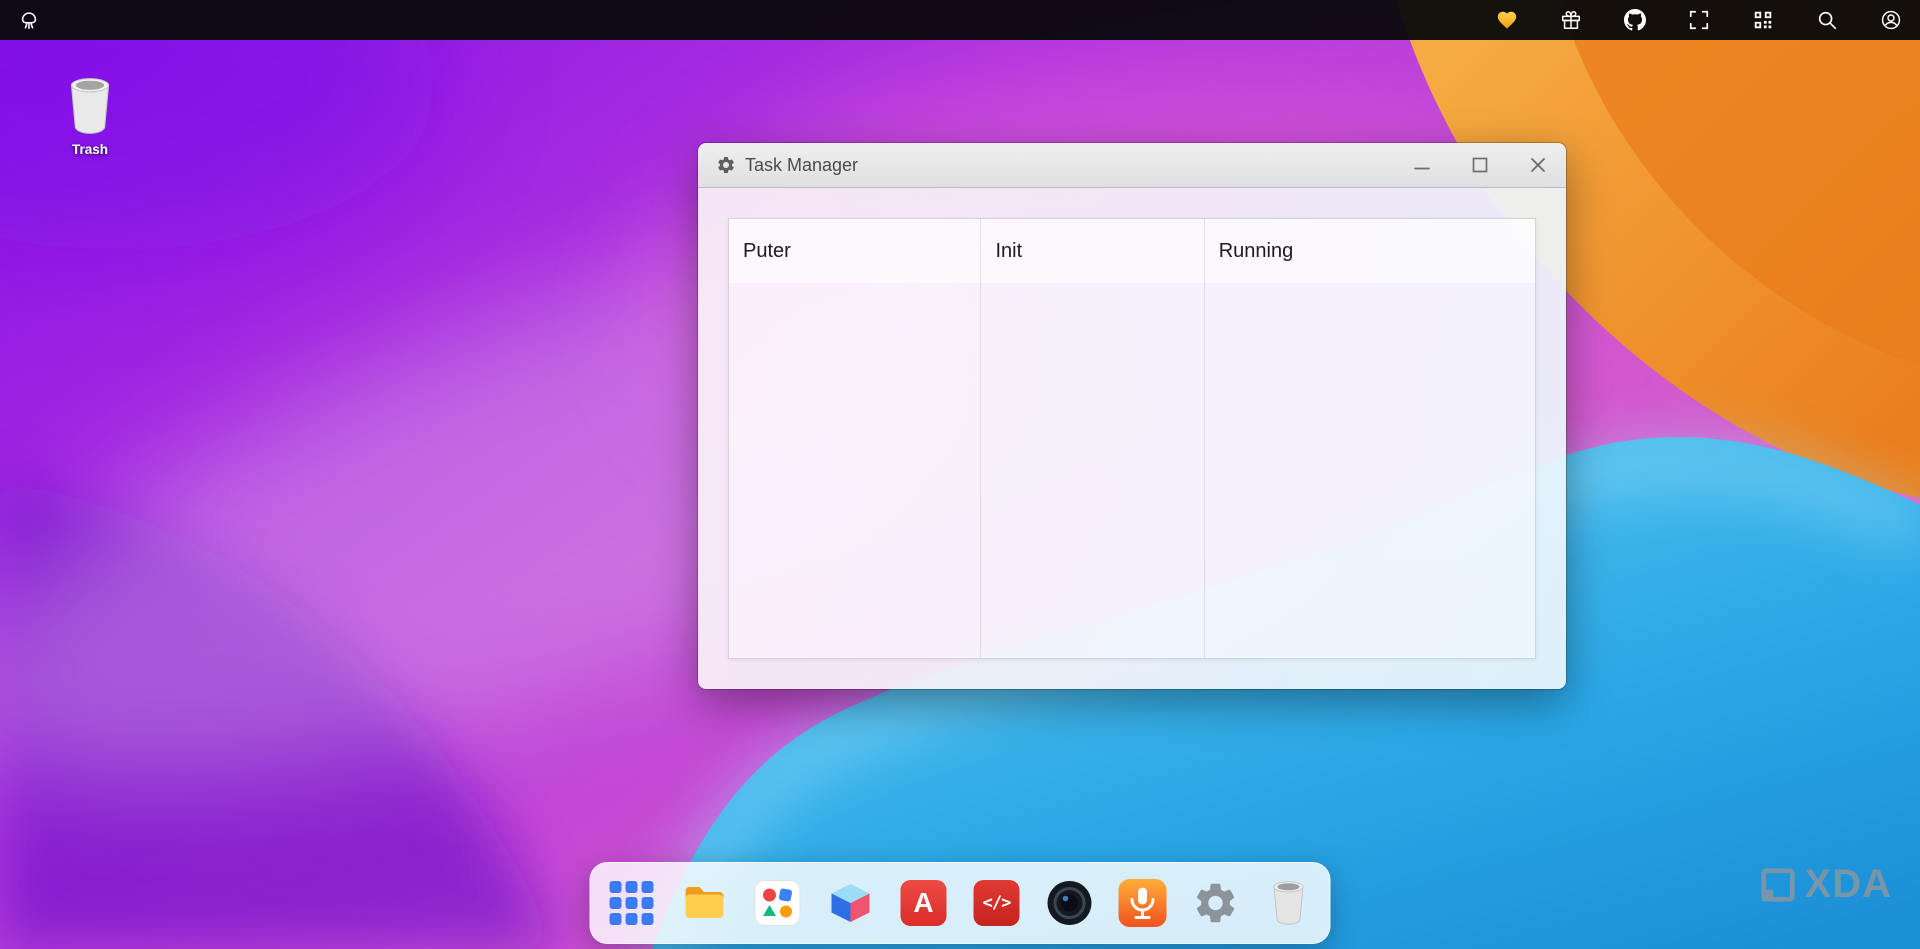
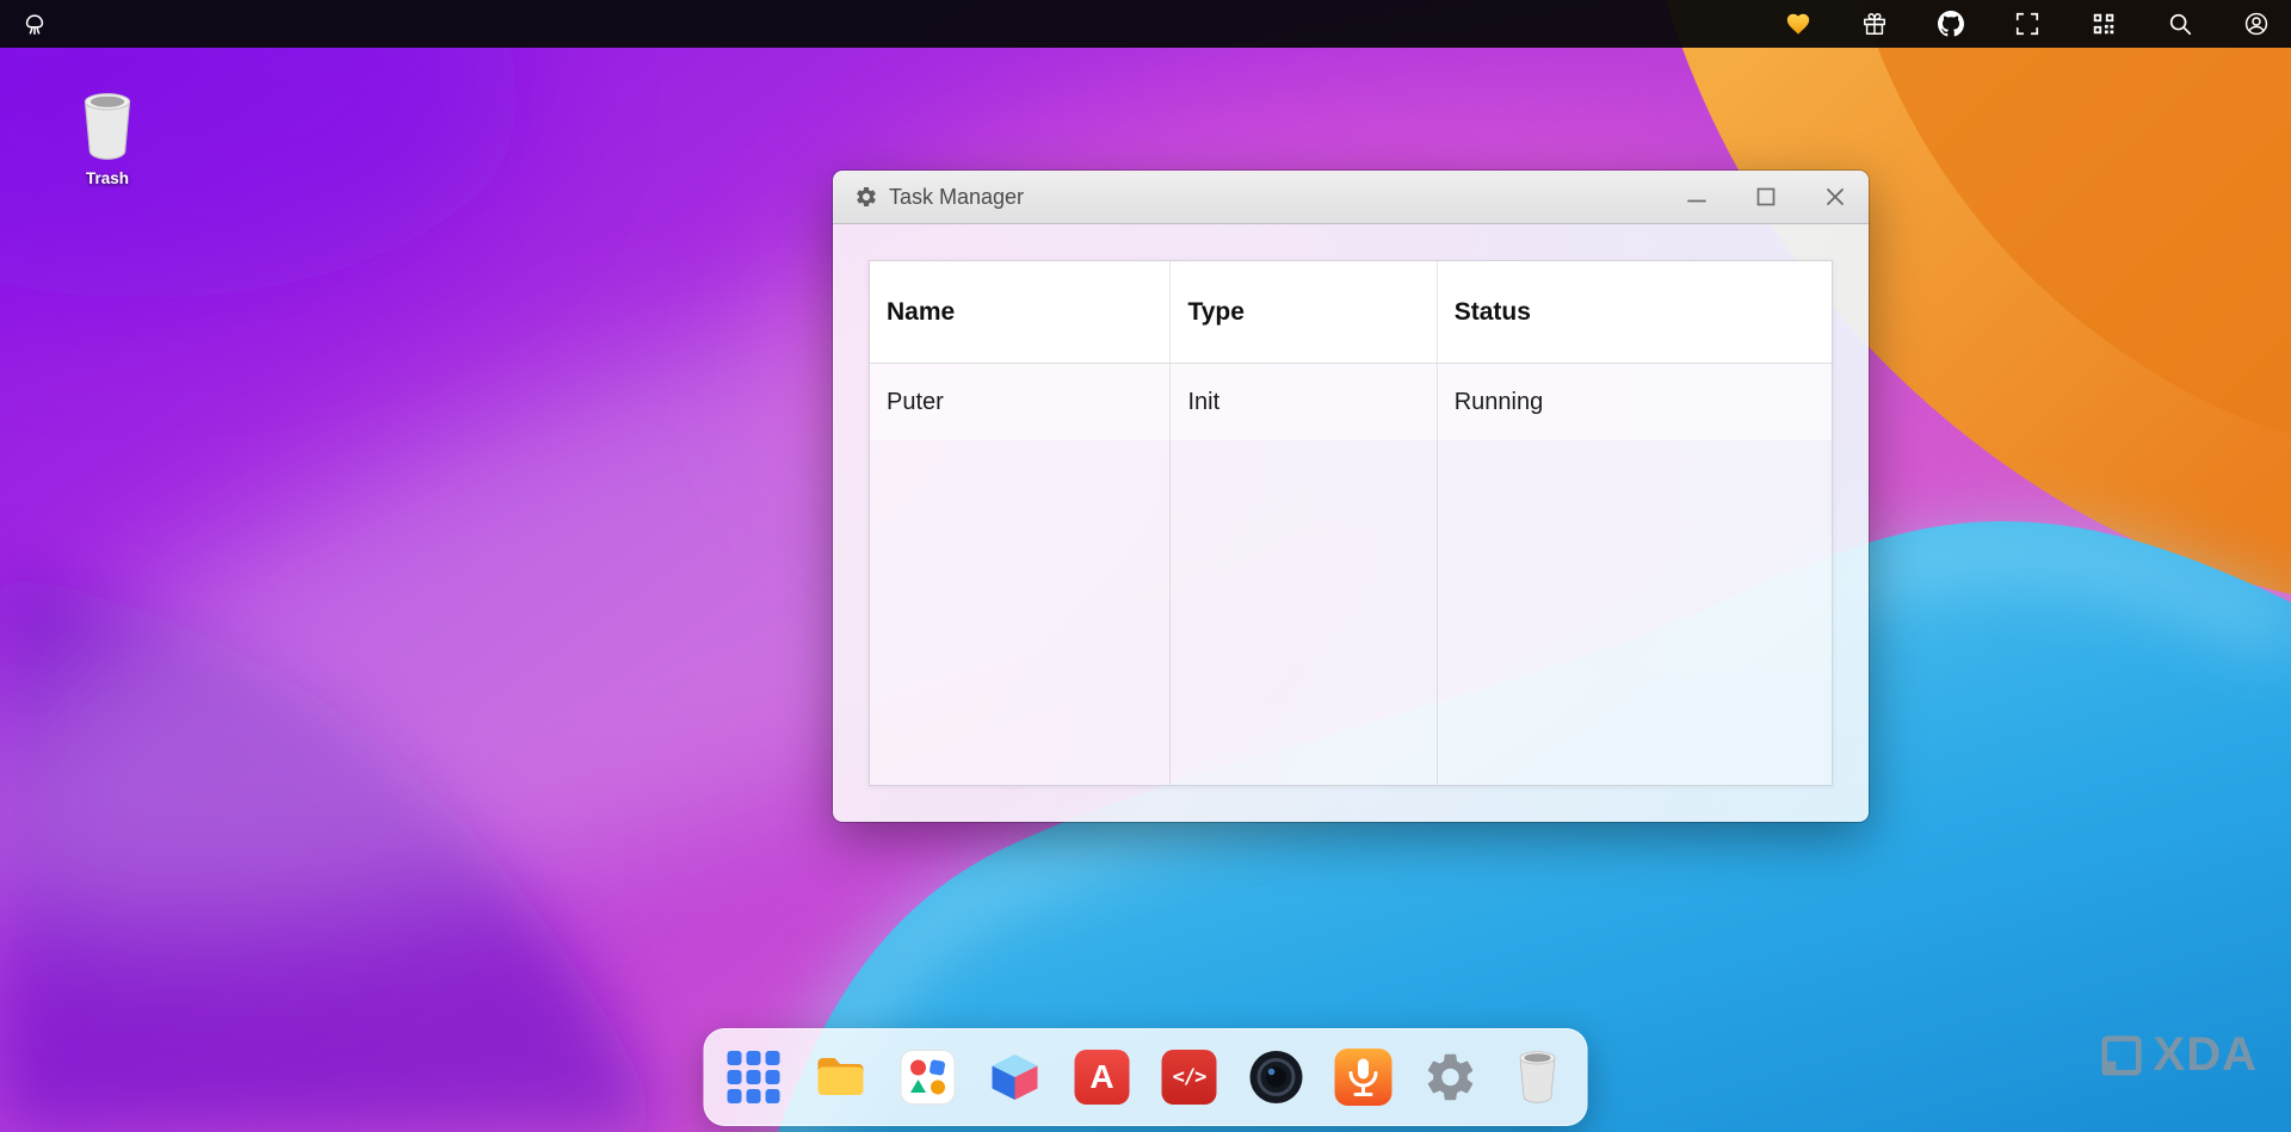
  Trash
  Task Manager
+ Name
+ Type
+ Status
  Puter
  Init
  Running
  A
  </>
  XDA
